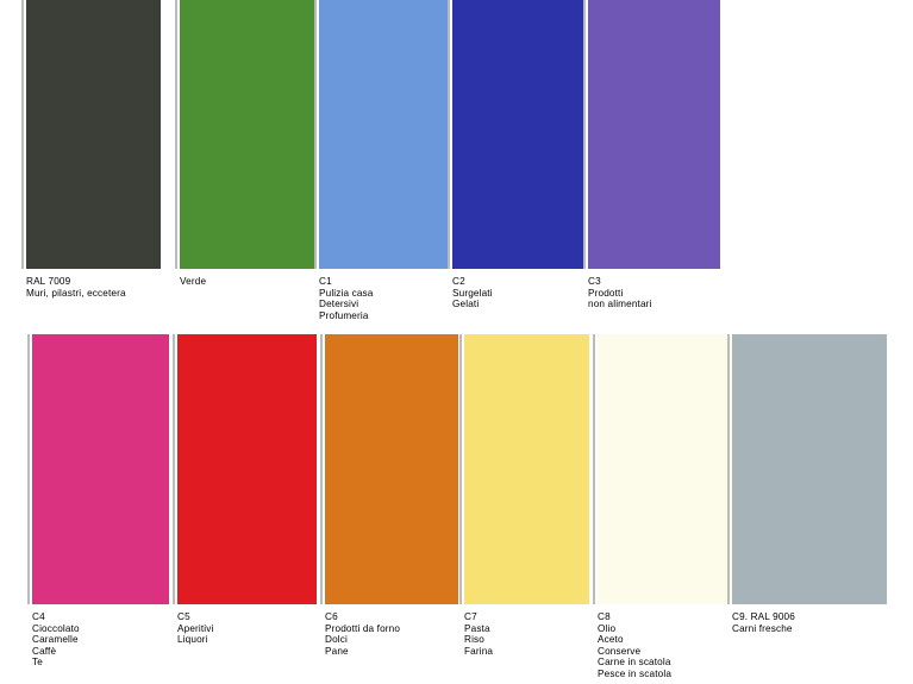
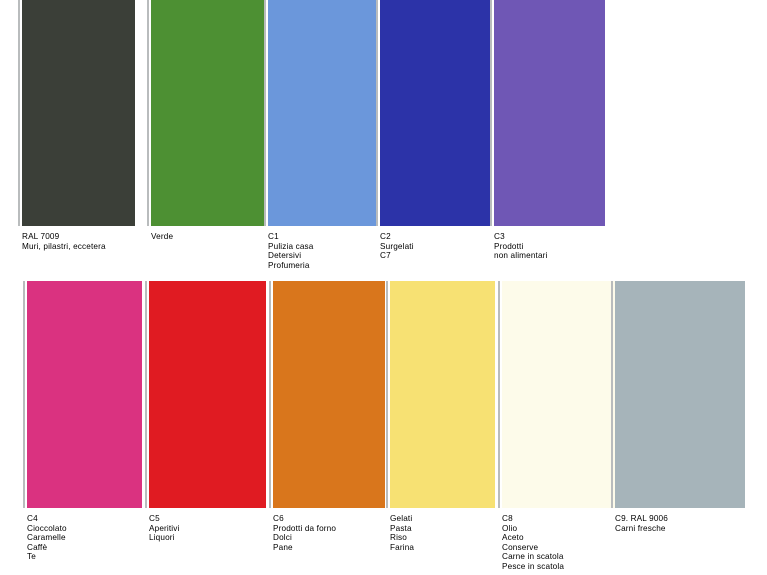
  RAL 7009
  Muri, pilastri, eccetera
  Verde
  C1
  Pulizia casa
  Detersivi
  Profumeria
  C2
  Surgelati
- Gelati
+ C7
  C3
  Prodotti
  non alimentari
  C4
  Cioccolato
  Caramelle
  Caffè
  Te
  C5
  Aperitivi
  Liquori
  C6
  Prodotti da forno
  Dolci
  Pane
- C7
+ Gelati
  Pasta
  Riso
  Farina
  C8
  Olio
  Aceto
  Conserve
  Carne in scatola
  Pesce in scatola
  C9. RAL 9006
  Carni fresche
